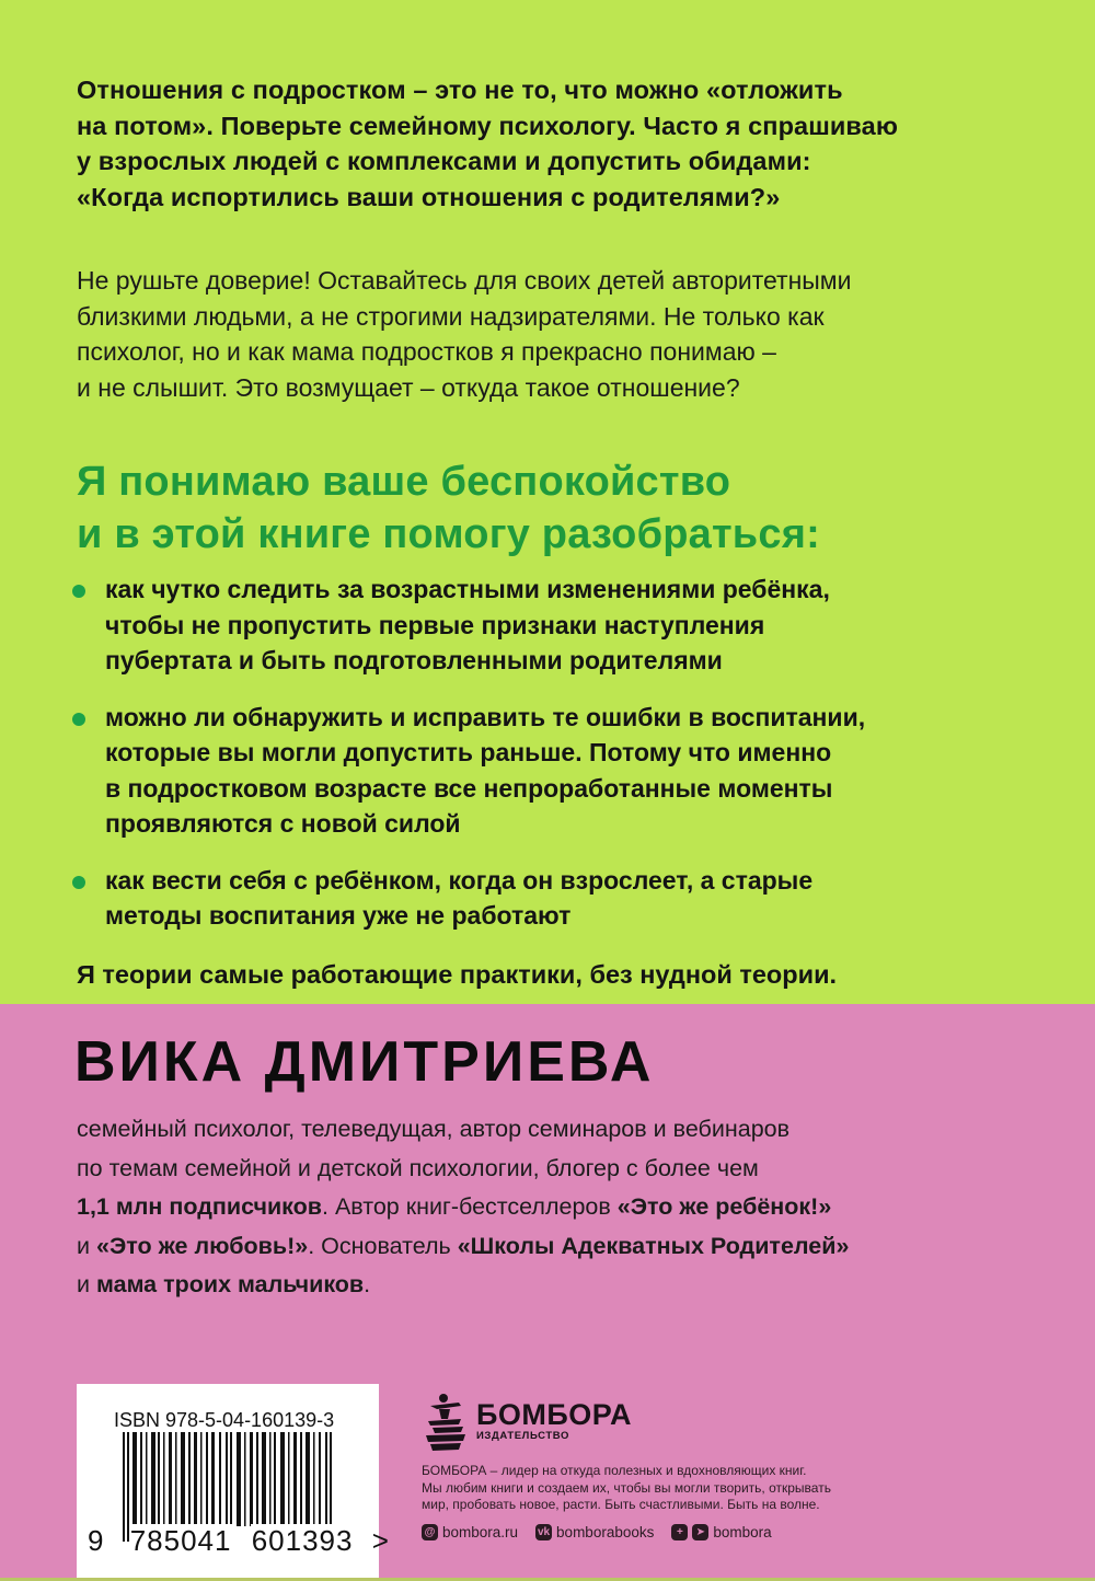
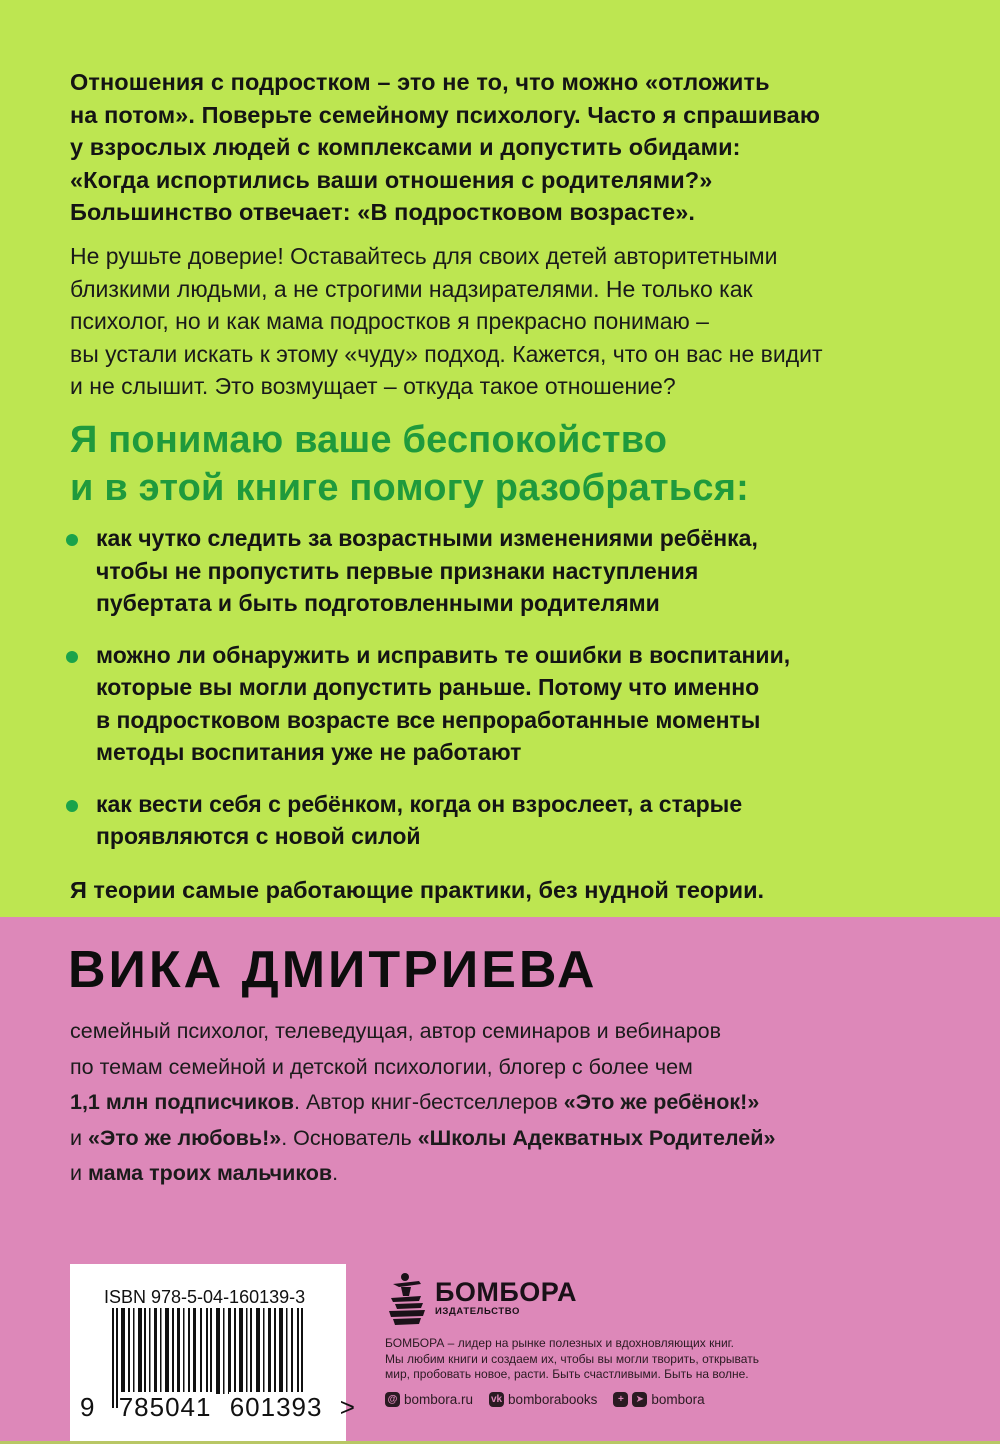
  Отношения с подростком – это не то, что можно «отложить
  на потом». Поверьте семейному психологу. Часто я спрашиваю
  у взрослых людей с комплексами и допустить обидами:
  «Когда испортились ваши отношения с родителями?»
+ Большинство отвечает: «В подростковом возрасте».
  Не рушьте доверие! Оставайтесь для своих детей авторитетными
  близкими людьми, а не строгими надзирателями. Не только как
  психолог, но и как мама подростков я прекрасно понимаю –
+ вы устали искать к этому «чуду» подход. Кажется, что он вас не видит
  и не слышит. Это возмущает – откуда такое отношение?
  Я понимаю ваше беспокойство
  и в этой книге помогу разобраться:
  как чутко следить за возрастными изменениями ребёнка,
  чтобы не пропустить первые признаки наступления
  пубертата и быть подготовленными родителями
  можно ли обнаружить и исправить те ошибки в воспитании,
  которые вы могли допустить раньше. Потому что именно
  в подростковом возрасте все непроработанные моменты
- проявляются с новой силой
+ методы воспитания уже не работают
  как вести себя с ребёнком, когда он взрослеет, а старые
- методы воспитания уже не работают
+ проявляются с новой силой
  Я теории самые работающие практики, без нудной теории.
  ВИКА ДМИТРИЕВА
  семейный психолог, телеведущая, автор семинаров и вебинаров
  по темам семейной и детской психологии, блогер с более чем
  1,1 млн подписчиков. Автор книг-бестселлеров «Это же ребёнок!»
  и «Это же любовь!». Основатель «Школы Адекватных Родителей»
  и мама троих мальчиков.
  ISBN 978-5-04-160139-3
  9 785041 601393 >
  БОМБОРА
  ИЗДАТЕЛЬСТВО
- БОМБОРА – лидер на откуда полезных и вдохновляющих книг.
+ БОМБОРА – лидер на рынке полезных и вдохновляющих книг.
  Мы любим книги и создаем их, чтобы вы могли творить, открывать
  мир, пробовать новое, расти. Быть счастливыми. Быть на волне.
  @
  bombora.ru
  vk
  bomborabooks
  +
  ➤
  bombora
